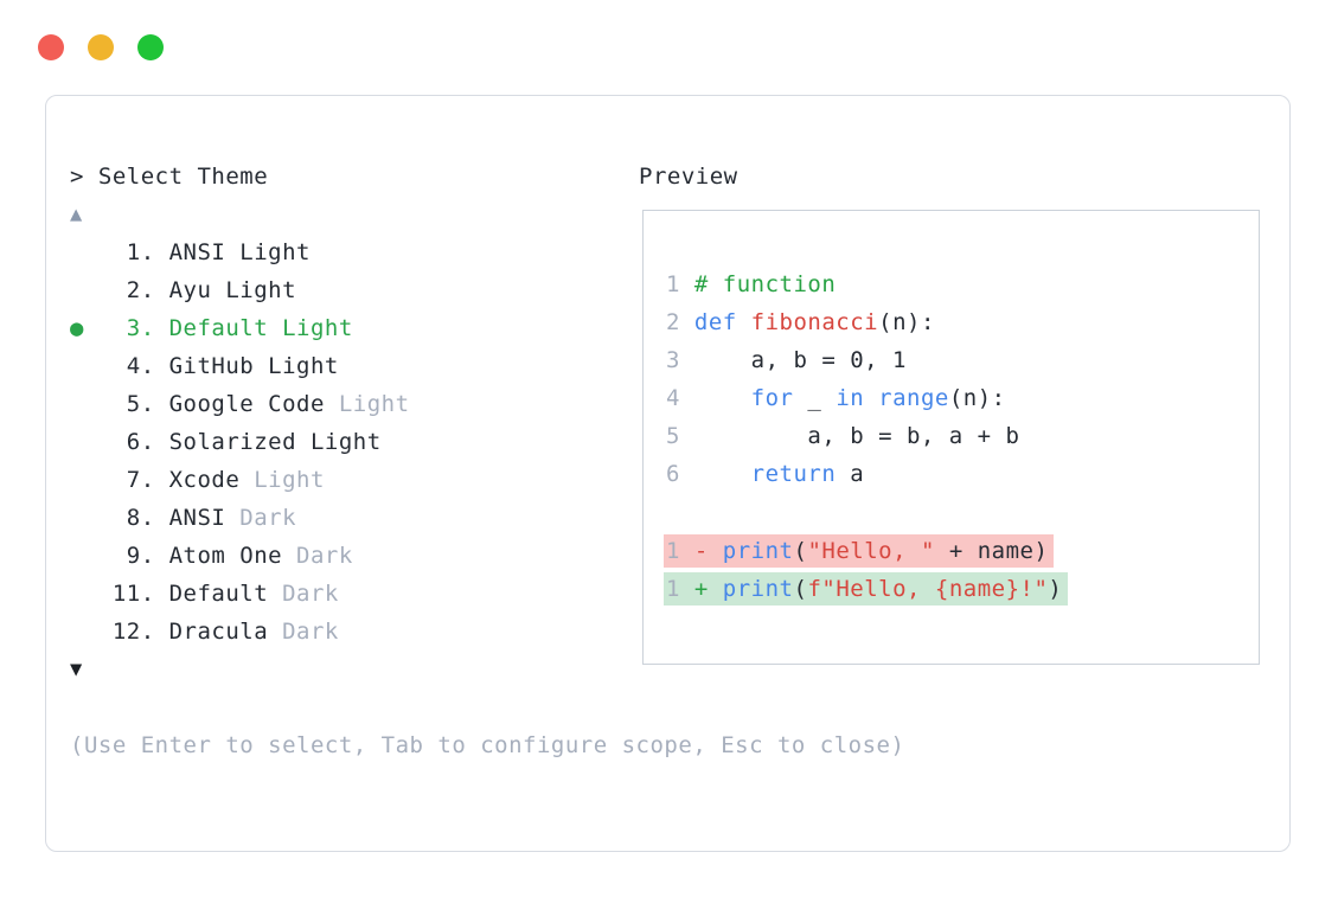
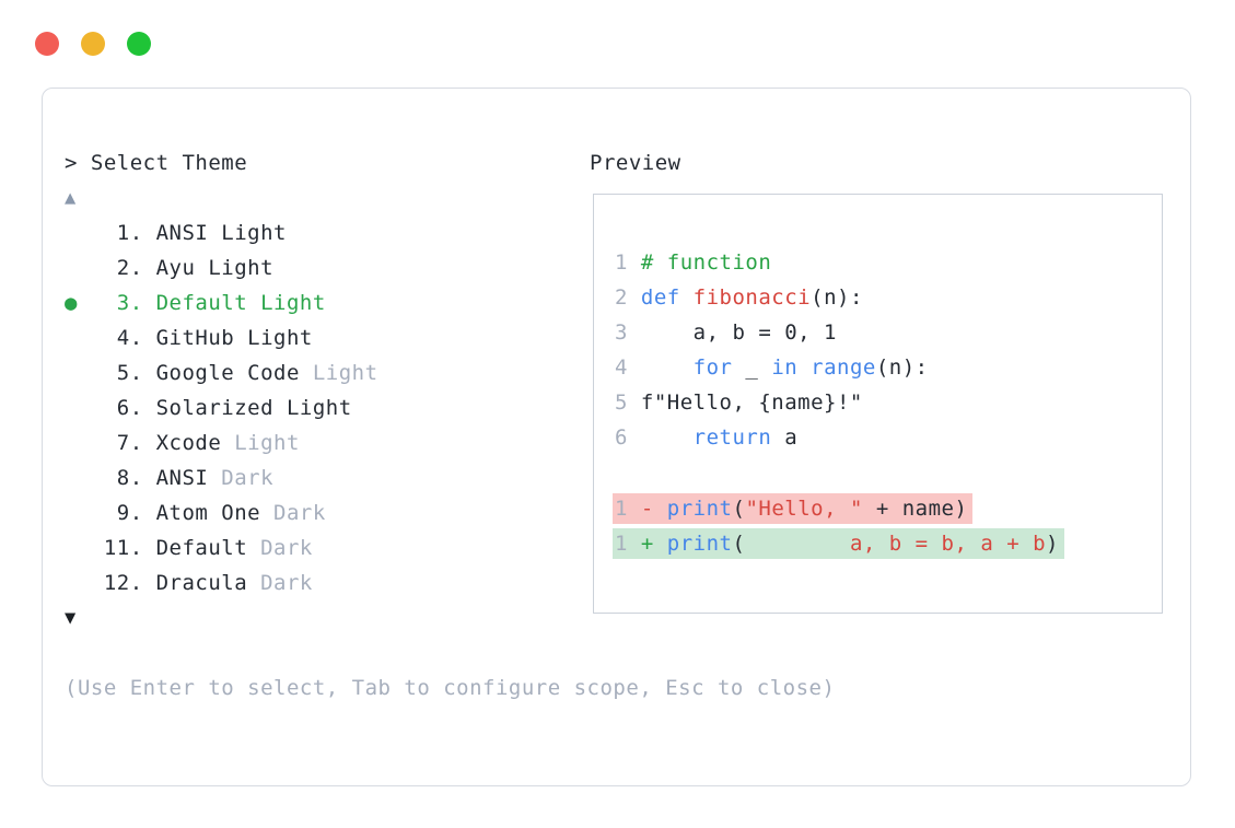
  > Select Theme
  ▲
  1. ANSI Light
  2. Ayu Light
  ●
  3. Default Light
  4. GitHub Light
  5. Google Code Light
  6. Solarized Light
  7. Xcode Light
  8. ANSI Dark
  9. Atom One Dark
  11. Default Dark
  12. Dracula Dark
  ▼
  (Use Enter to select, Tab to configure scope, Esc to close)
  Preview
  1 # function
  2 def fibonacci(n):
  3 a, b = 0, 1
  4 for _ in range(n):
- 5 a, b = b, a + b
+ 5 f"Hello, {name}!"
  6 return a
  1 - print("Hello, " + name)
- 1 + print(f"Hello, {name}!")
+ 1 + print( a, b = b, a + b)
